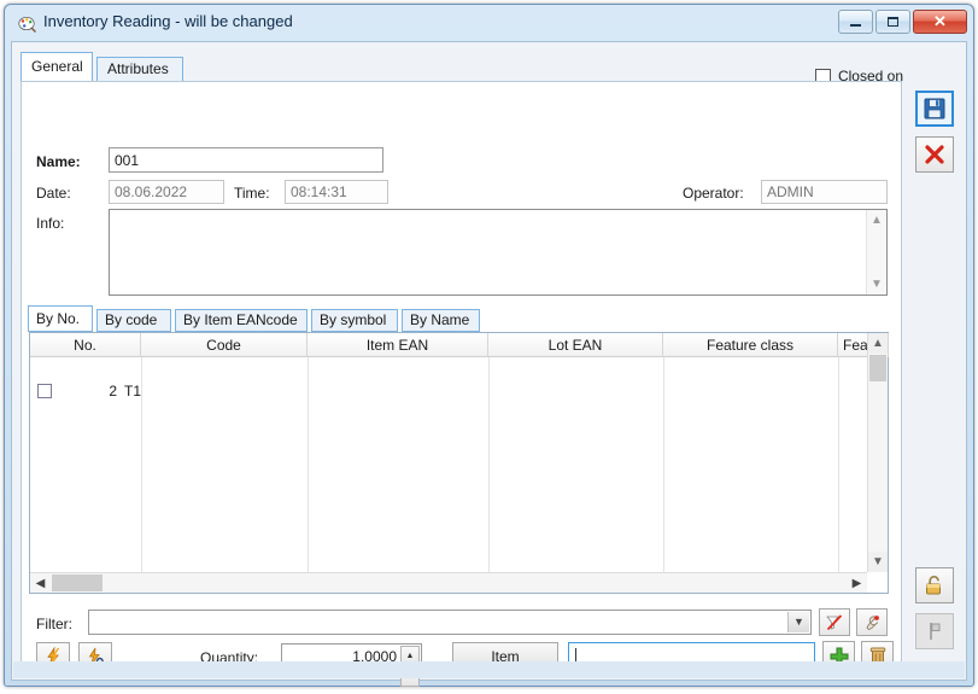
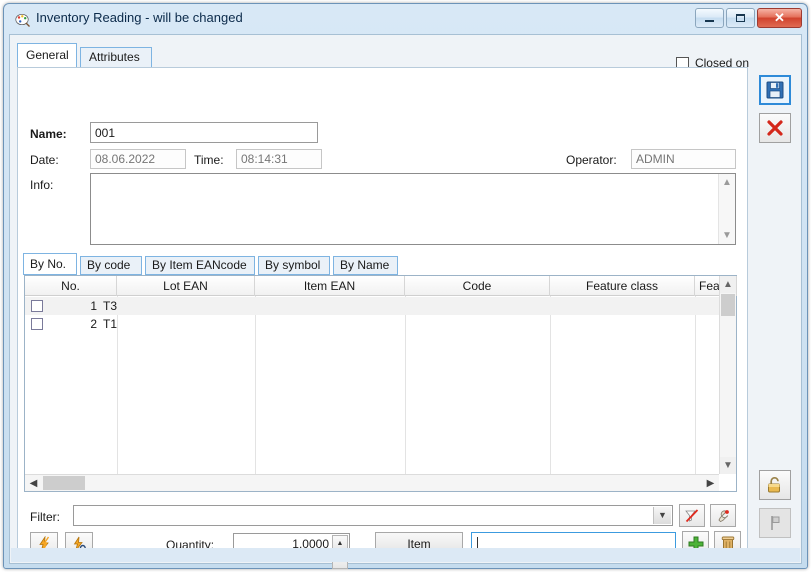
  Inventory Reading - will be changed
  ✕
  General
  Attributes
  Closed on
  Name:
  001
  Date:
  08.06.2022
  Time:
  08:14:31
  Operator:
  ADMIN
  Info:
  ▲
  ▼
  By No.
  By code
  By Item EANcode
  By symbol
  By Name
  No.
- Code
+ Lot EAN
  Item EAN
- Lot EAN
+ Code
  Feature class
+ 1
+ T3
  2
  T1
  ▲
  ▼
  ◀
  ▶
  Filter:
  ▼
  Quantity:
  1,0000
  Item
